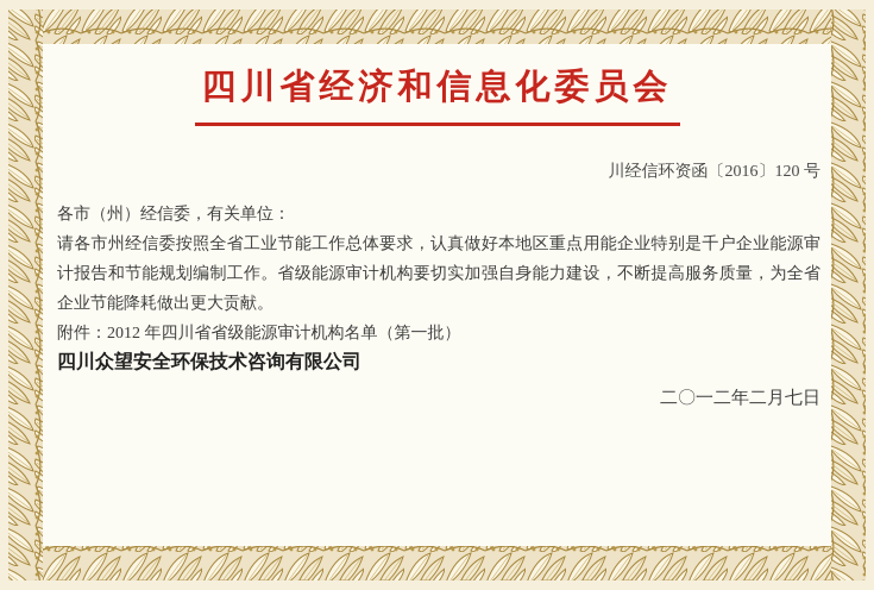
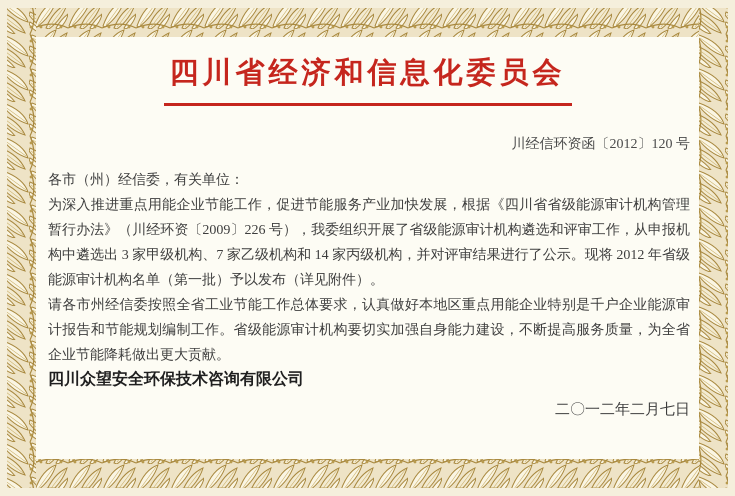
  四川省经济和信息化委员会
- 川经信环资函〔2016〕120 号
+ 川经信环资函〔2012〕120 号
  各市（州）经信委，有关单位：
+ 为深入推进重点用能企业节能工作，促进节能服务产业加快发展，根据《四川省省级能源审计机构管理暂行办法》（川经环资〔2009〕226 号），我委组织开展了省级能源审计机构遴选和评审工作，从申报机构中遴选出 3 家甲级机构、7 家乙级机构和 14 家丙级机构，并对评审结果进行了公示。现将 2012 年省级能源审计机构名单（第一批）予以发布（详见附件）。
  请各市州经信委按照全省工业节能工作总体要求，认真做好本地区重点用能企业特别是千户企业能源审计报告和节能规划编制工作。省级能源审计机构要切实加强自身能力建设，不断提高服务质量，为全省企业节能降耗做出更大贡献。
- 附件：2012 年四川省省级能源审计机构名单（第一批）
  四川众望安全环保技术咨询有限公司
  二〇一二年二月七日
